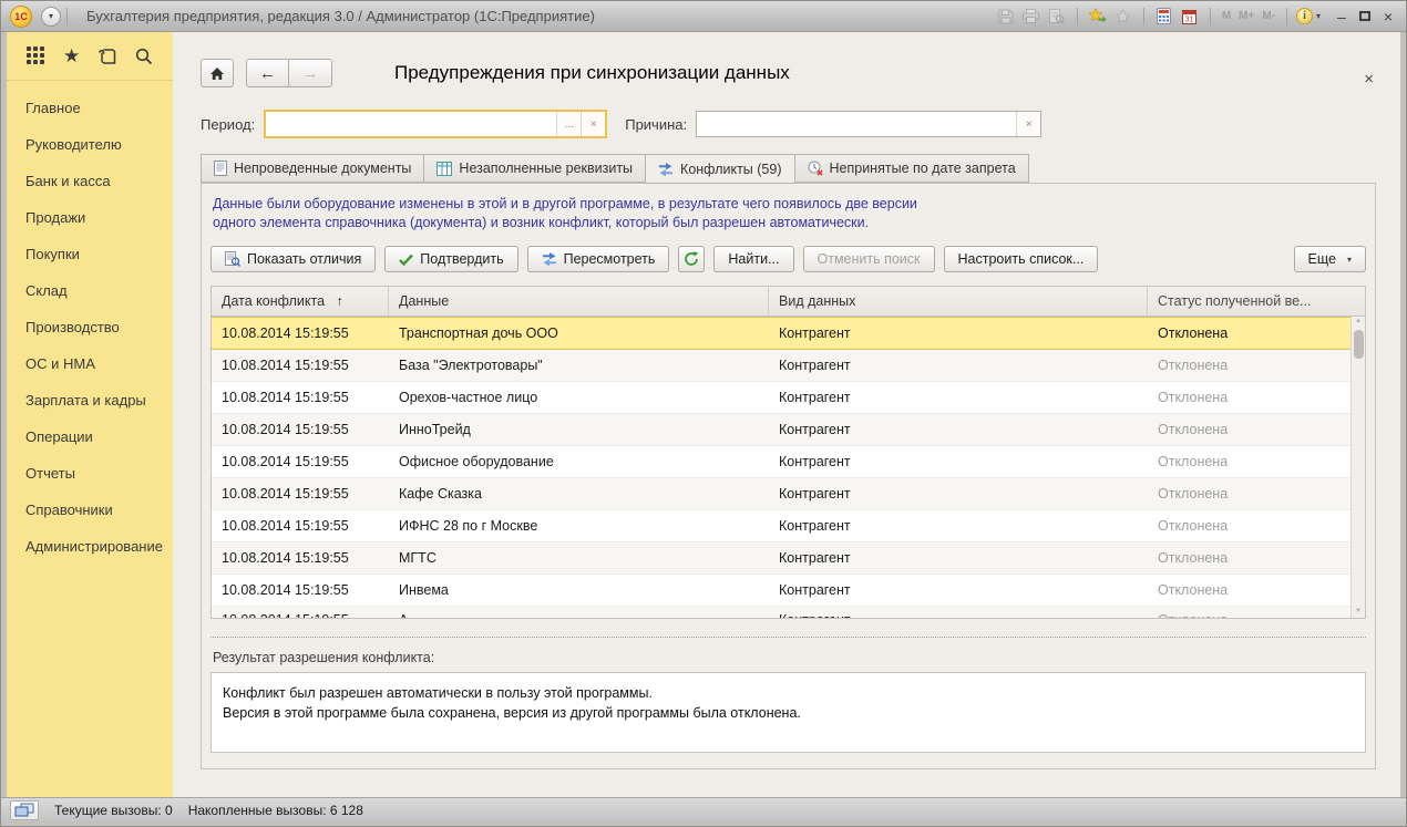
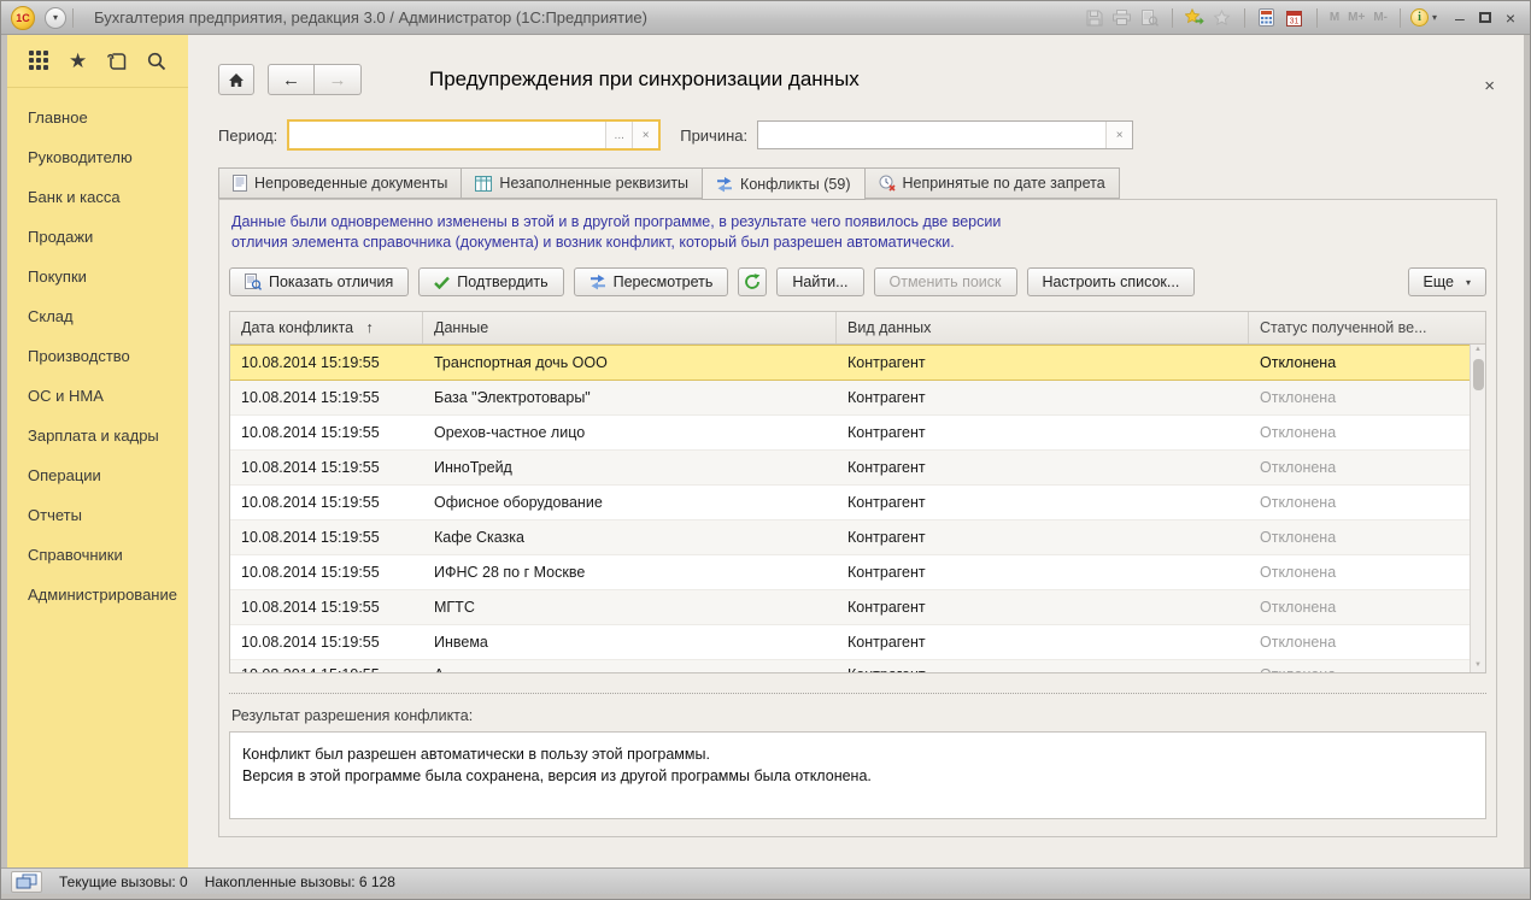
  1С
  ▾
  Бухгалтерия предприятия, редакция 3.0 / Администратор (1С:Предприятие)
  M
  M+
  M-
  i
  ▾
  –
  ×
  ★
  Главное
  Руководителю
  Банк и касса
  Продажи
  Покупки
  Склад
  Производство
  ОС и НМА
  Зарплата и кадры
  Операции
  Отчеты
  Справочники
  Администрирование
  ×
  ←
  →
  Предупреждения при синхронизации данных
  Период:
  ...
  ×
  Причина:
  ×
  Непроведенные документы
  Незаполненные реквизиты
  Конфликты (59)
  Непринятые по дате запрета
- Данные были оборудование изменены в этой и в другой программе, в результате чего появилось две версии
+ Данные были одновременно изменены в этой и в другой программе, в результате чего появилось две версии
- одного элемента справочника (документа) и возник конфликт, который был разрешен автоматически.
+ отличия элемента справочника (документа) и возник конфликт, который был разрешен автоматически.
  Показать отличия
  Подтвердить
  Пересмотреть
  Найти...
  Отменить поиск
  Настроить список...
  Еще
  ▾
  Дата конфликта ↑
  Данные
  Вид данных
  Статус полученной ве...
  10.08.2014 15:19:55
  Транспортная дочь ООО
  Контрагент
  Отклонена
  10.08.2014 15:19:55
  База "Электротовары"
  Контрагент
  Отклонена
  10.08.2014 15:19:55
  Орехов-частное лицо
  Контрагент
  Отклонена
  10.08.2014 15:19:55
  ИнноТрейд
  Контрагент
  Отклонена
  10.08.2014 15:19:55
  Офисное оборудование
  Контрагент
  Отклонена
  10.08.2014 15:19:55
  Кафе Сказка
  Контрагент
  Отклонена
  10.08.2014 15:19:55
  ИФНС 28 по г Москве
  Контрагент
  Отклонена
  10.08.2014 15:19:55
  МГТС
  Контрагент
  Отклонена
  10.08.2014 15:19:55
  Инвема
  Контрагент
  Отклонена
  Результат разрешения конфликта:
  Конфликт был разрешен автоматически в пользу этой программы.
  Версия в этой программе была сохранена, версия из другой программы была отклонена.
  Текущие вызовы: 0
  Накопленные вызовы: 6 128
